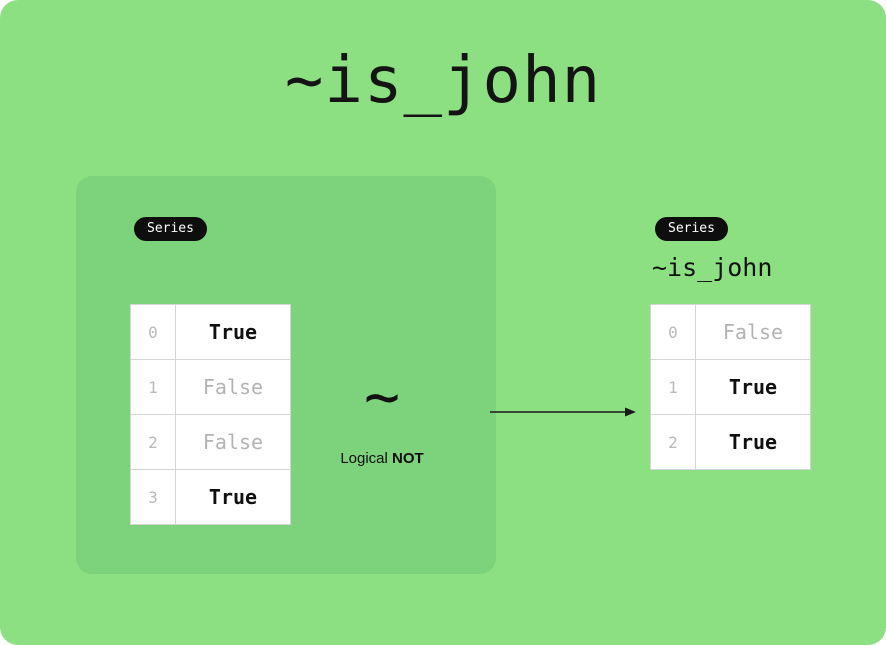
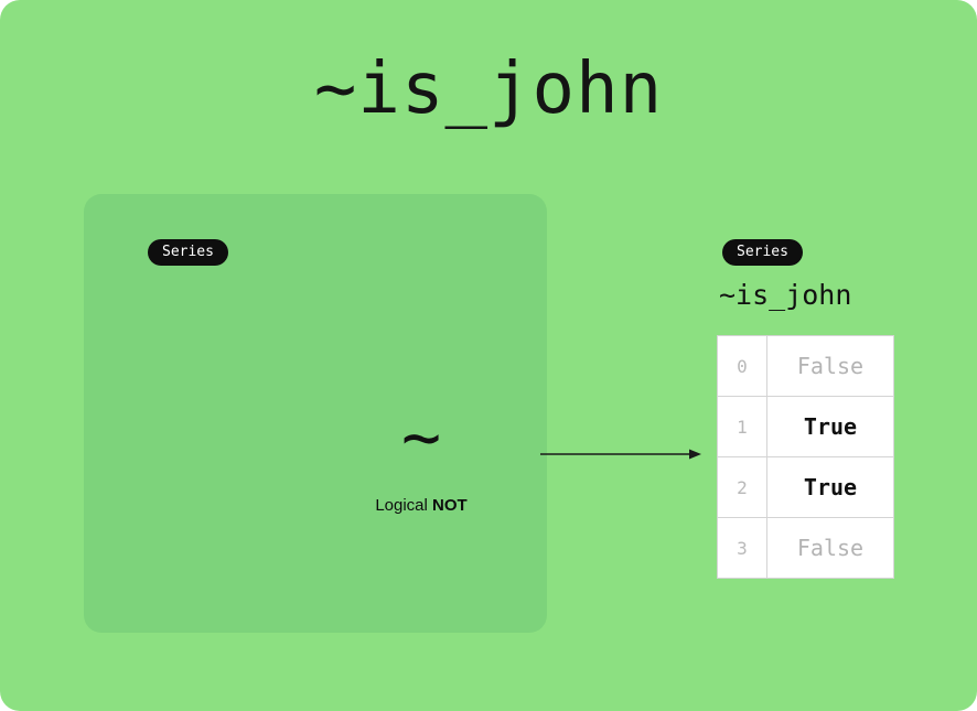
  ~is_john
  Series
- 0	True
- 1	False
- 2	False
- 3	True
  ~
  Logical NOT
  Series
  ~is_john
  0	False
  1	True
  2	True
+ 3	False
